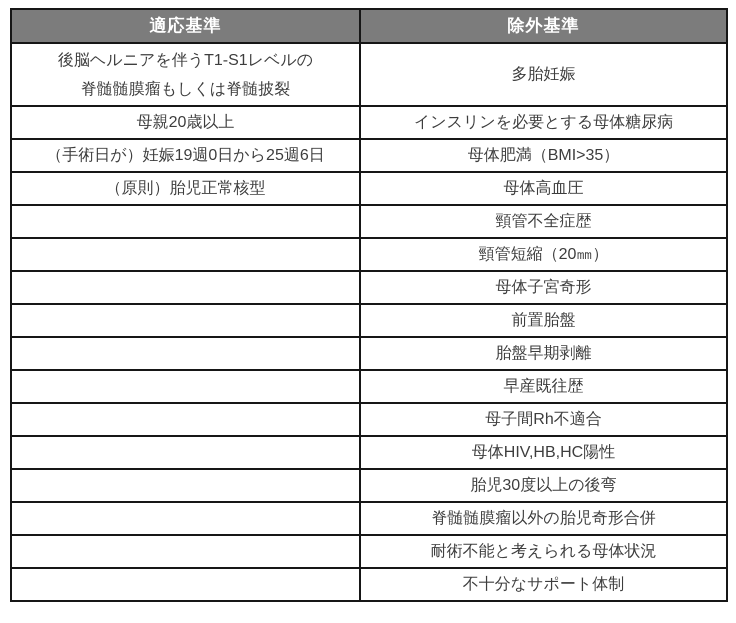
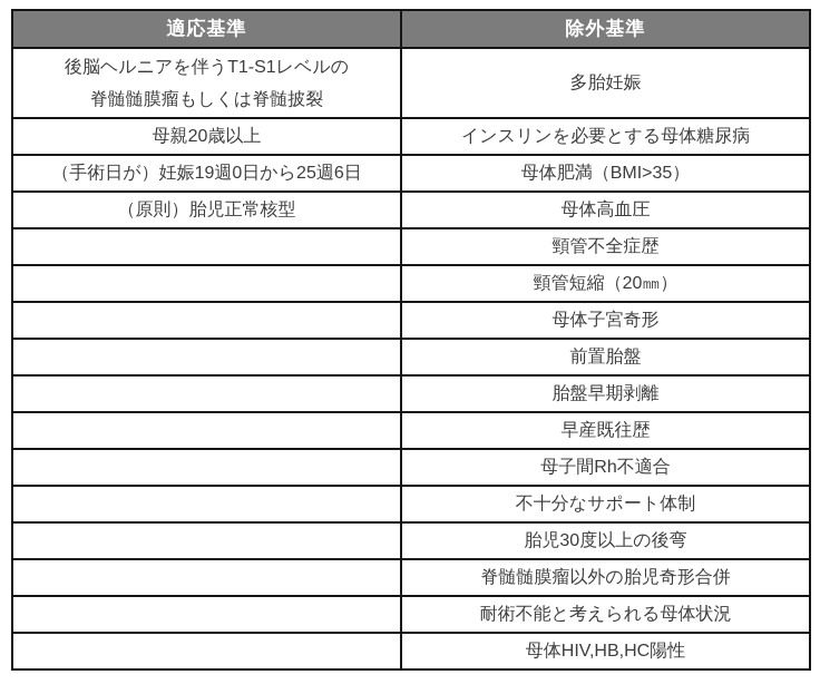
  適応基準	除外基準
  後脳ヘルニアを伴うT1-S1レベルの 脊髄髄膜瘤もしくは脊髄披裂	多胎妊娠
  母親20歳以上	インスリンを必要とする母体糖尿病
  （手術日が）妊娠19週0日から25週6日	母体肥満（BMI>35）
  （原則）胎児正常核型	母体高血圧
  	頸管不全症歴
  	頸管短縮（20㎜）
  	母体子宮奇形
  	前置胎盤
  	胎盤早期剥離
  	早産既往歴
  	母子間Rh不適合
- 	母体HIV,HB,HC陽性
+ 	不十分なサポート体制
  	胎児30度以上の後弯
  	脊髄髄膜瘤以外の胎児奇形合併
  	耐術不能と考えられる母体状況
- 	不十分なサポート体制
+ 	母体HIV,HB,HC陽性
